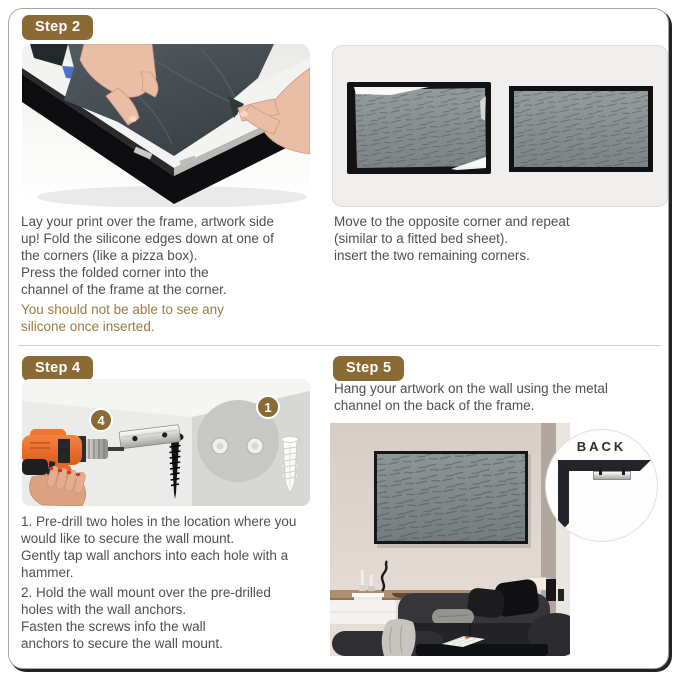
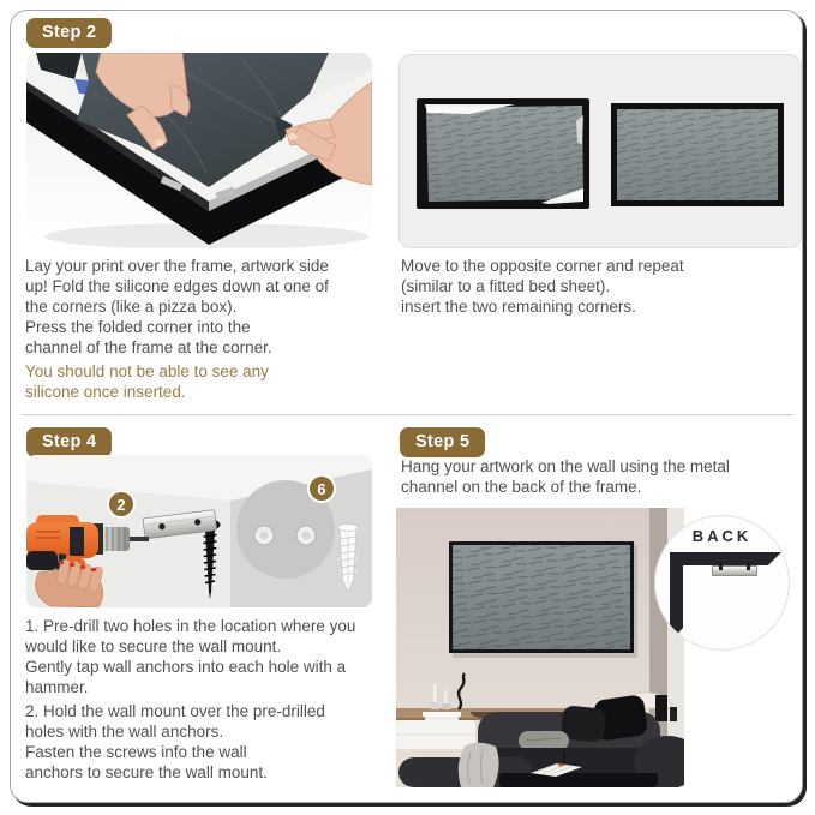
  Step 2
  Lay your print over the frame, artwork side
  up! Fold the silicone edges down at one of
  the corners (like a pizza box).
  Press the folded corner into the
  channel of the frame at the corner.
  You should not be able to see any
  silicone once inserted.
  Move to the opposite corner and repeat
  (similar to a fitted bed sheet).
  insert the two remaining corners.
  Step 4
- 1
+ 6
- 4
+ 2
  1. Pre-drill two holes in the location where you
  would like to secure the wall mount.
  Gently tap wall anchors into each hole with a
  hammer.
  2. Hold the wall mount over the pre-drilled
  holes with the wall anchors.
  Fasten the screws info the wall
  anchors to secure the wall mount.
  Step 5
  Hang your artwork on the wall using the metal
  channel on the back of the frame.
  BACK
